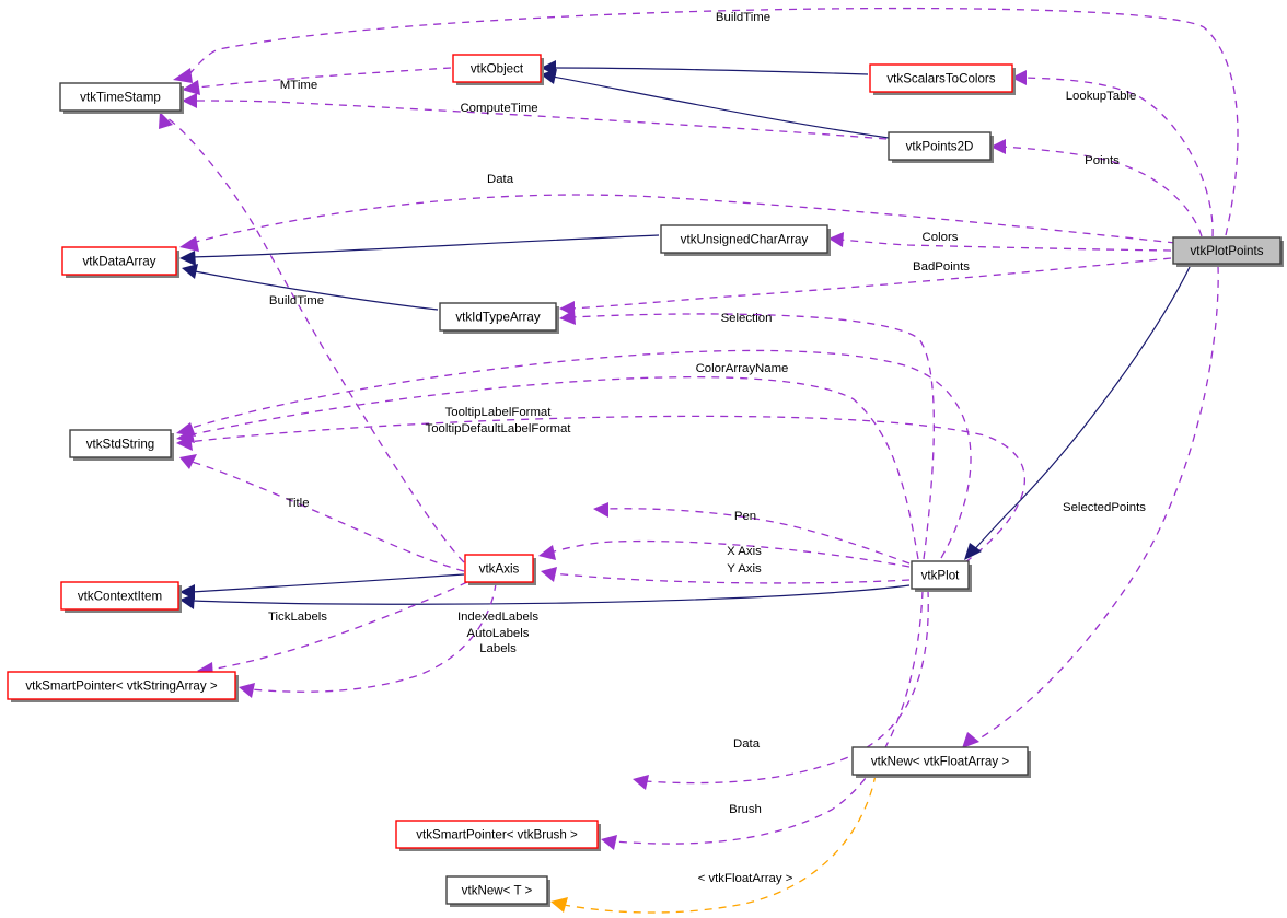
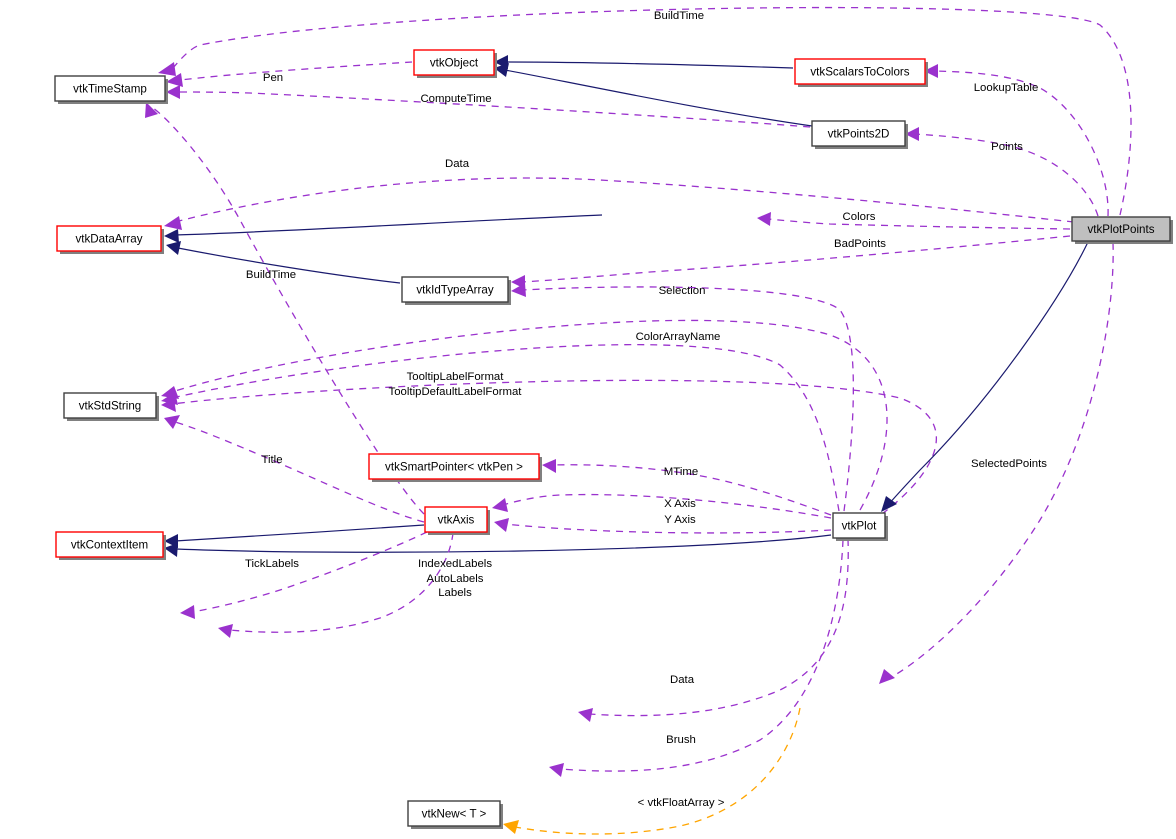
  BuildTime
- MTime
+ Pen
  ComputeTime
  LookupTable
  Points
  Data
  Colors
  BadPoints
  BuildTime
  Selection
  ColorArrayName
  TooltipLabelFormat
  TooltipDefaultLabelFormat
  Title
- Pen
+ MTime
  X Axis
  Y Axis
  TickLabels
  IndexedLabels
  AutoLabels
  Labels
  SelectedPoints
  Data
  Brush
  < vtkFloatArray >
  vtkTimeStamp
  vtkObject
  vtkScalarsToColors
  vtkPoints2D
  vtkDataArray
- vtkUnsignedCharArray
  vtkPlotPoints
  vtkIdTypeArray
  vtkStdString
+ vtkSmartPointer< vtkPen >
  vtkAxis
  vtkPlot
  vtkContextItem
- vtkSmartPointer< vtkStringArray >
- vtkNew< vtkFloatArray >
- vtkSmartPointer< vtkBrush >
  vtkNew< T >
